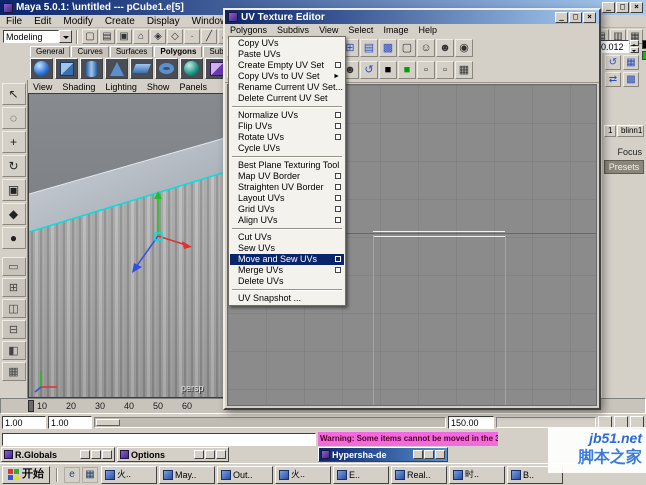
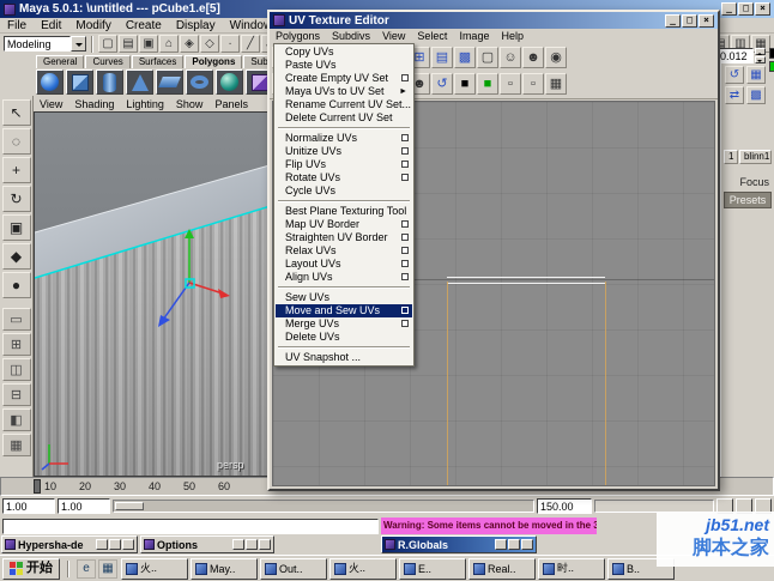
  Maya 5.0.1: \untitled --- pCube1.e[5]
  _
  □
  ×
  File
  Edit
  Modify
  Create
  Display
  Windo
  Modeling
  ▢
  ▤
  ▣
  ⌂
  ◈
  ◇
  ∙
  ╱
  ▥
  ▦
  General
  Curves
  Surfaces
  Polygons
  ↖
  ◌
  +
  ↻
  ▣
  ◆
  ●
  ▭
  ⊞
  ◫
  ⊟
  ◧
  ▦
  View
  Shading
  Lighting
  Show
  Panels
  persp
  ↺
  ▦
  ⇄
  ▩
  1
  blinn1
  Focus
  Presets
  0.012
  10
  20
  30
  40
  50
  60
  1.00
  1.00
  150.00
  Warning: Some items cannot be moved in the 3
- R.Globals
+ Hypersha-de
  Options
- Hypersha-de
+ R.Globals
  UV Texture Editor
  _
  □
  ×
  Polygons
  Subdivs
  View
  Select
  Image
  Help
  ⊞
  ▤
  ▩
  ▢
  ☺
  ☻
  ◉
  ☻
  ↺
  ■
  ■
  ▫
  ▫
  ▦
  Copy UVs
  Paste UVs
  Create Empty UV Set
- Copy UVs to UV Set
+ Maya UVs to UV Set
  Rename Current UV Set...
  Delete Current UV Set
  Normalize UVs
+ Unitize UVs
  Flip UVs
  Rotate UVs
  Cycle UVs
  Best Plane Texturing Tool
  Map UV Border
  Straighten UV Border
+ Relax UVs
  Layout UVs
- Grid UVs
  Align UVs
- Cut UVs
  Sew UVs
  Move and Sew UVs
  Merge UVs
  Delete UVs
  UV Snapshot ...
  开始
  e
  ▦
  火..
  May..
  Out..
  火..
  E..
  Real..
  时..
  B..
  jb51.net
  脚本之家
